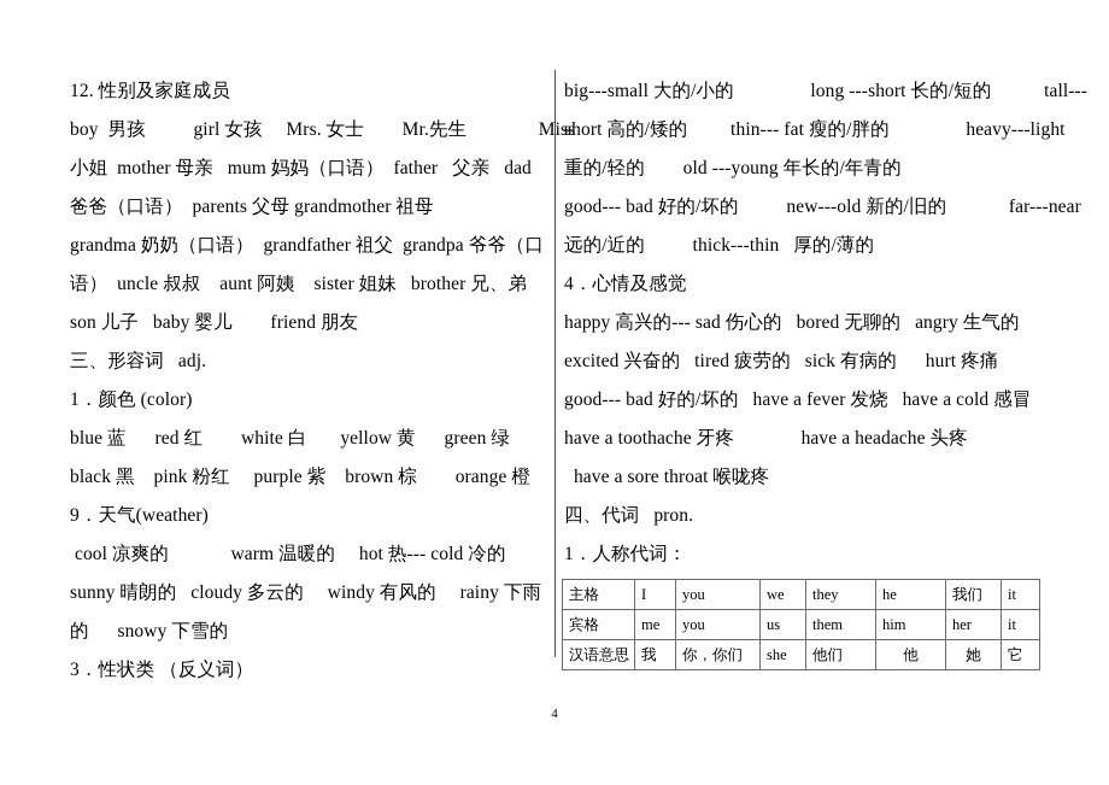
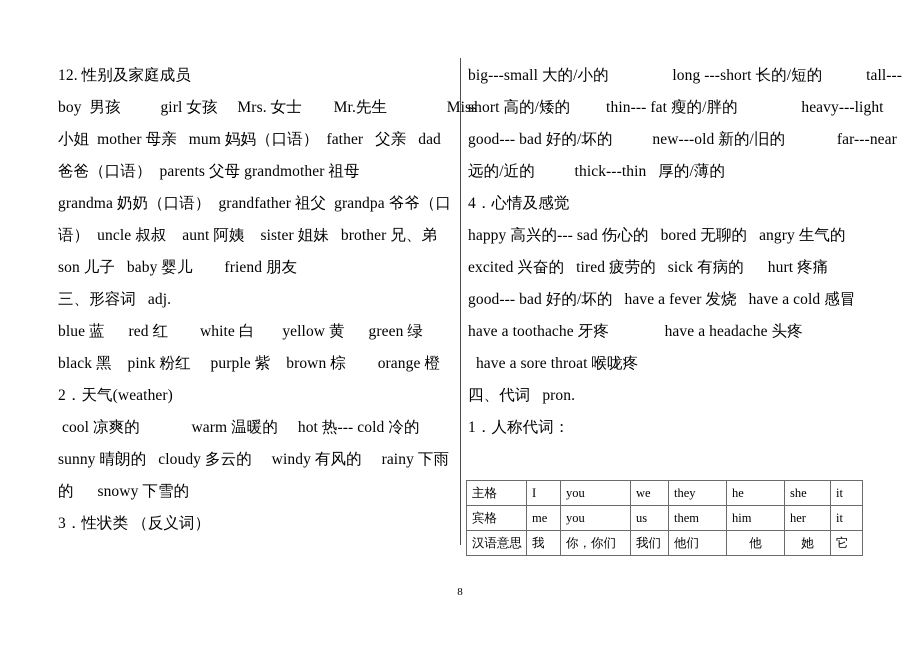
  12. 性别及家庭成员
  boy 男孩 girl 女孩 Mrs. 女士 Mr.先生 Miss
  小姐 mother 母亲 mum 妈妈（口语） father 父亲 dad
  爸爸（口语） parents 父母 grandmother 祖母
  grandma 奶奶（口语） grandfather 祖父 grandpa 爷爷（口
  语） uncle 叔叔 aunt 阿姨 sister 姐妹 brother 兄、弟
  son 儿子 baby 婴儿 friend 朋友
  三、形容词 adj.
- 1．颜色 (color)
  blue 蓝 red 红 white 白 yellow 黄 green 绿
  black 黑 pink 粉红 purple 紫 brown 棕 orange 橙
- 9．天气(weather)
+ 2．天气(weather)
  cool 凉爽的 warm 温暖的 hot 热--- cold 冷的
  sunny 晴朗的 cloudy 多云的 windy 有风的 rainy 下雨
  的 snowy 下雪的
  3．性状类 （反义词）
  big---small 大的/小的 long ---short 长的/短的 tall---
  short 高的/矮的 thin--- fat 瘦的/胖的 heavy---light
- 重的/轻的 old ---young 年长的/年青的
  good--- bad 好的/坏的 new---old 新的/旧的 far---near
  远的/近的 thick---thin 厚的/薄的
  4．心情及感觉
  happy 高兴的--- sad 伤心的 bored 无聊的 angry 生气的
  excited 兴奋的 tired 疲劳的 sick 有病的 hurt 疼痛
  good--- bad 好的/坏的 have a fever 发烧 have a cold 感冒
  have a toothache 牙疼 have a headache 头疼
  have a sore throat 喉咙疼
  四、代词 pron.
  1．人称代词：
- 主格	I	you	we	they	he	我们	it
+ 主格	I	you	we	they	he	she	it
  宾格	me	you	us	them	him	her	it
- 汉语意思	我	你，你们	she	他们	他	她	它
+ 汉语意思	我	你，你们	我们	他们	他	她	它
- 4
+ 8
